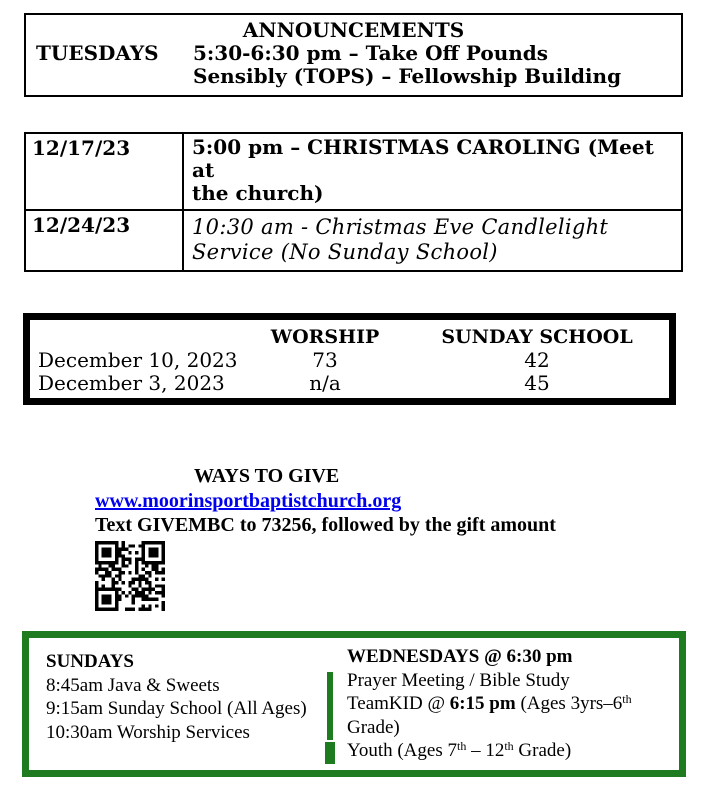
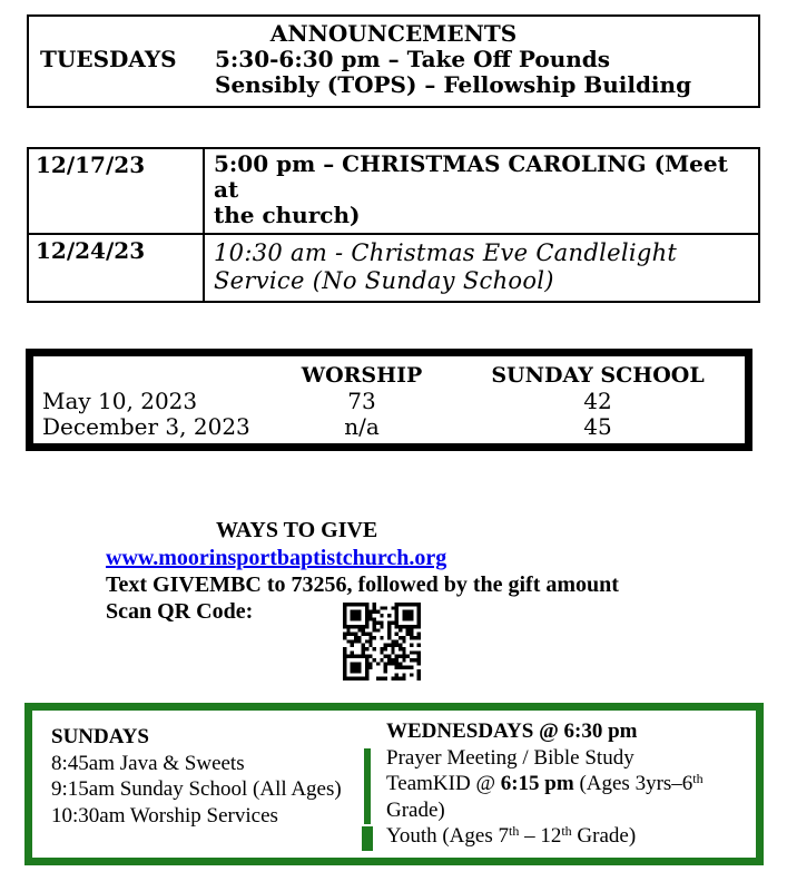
  ANNOUNCEMENTS
  TUESDAYS
  5:30-6:30 pm – Take Off Pounds
  Sensibly (TOPS) – Fellowship Building
  12/17/23	5:00 pm – CHRISTMAS CAROLING (Meet at the church)
  12/24/23	10:30 am - Christmas Eve Candlelight Service (No Sunday School)
  WORSHIP
  SUNDAY SCHOOL
- December 10, 2023
+ May 10, 2023
  73
  42
  December 3, 2023
  n/a
  45
  WAYS TO GIVE
  www.moorinsportbaptistchurch.org
  Text GIVEMBC to 73256, followed by the gift amount
+ Scan QR Code:
  SUNDAYS
  8:45am Java & Sweets
  9:15am Sunday School (All Ages)
  10:30am Worship Services
  WEDNESDAYS @ 6:30 pm
  Prayer Meeting / Bible Study
  TeamKID @ 6:15 pm (Ages 3yrs–6th Grade)
  Youth (Ages 7th – 12th Grade)
